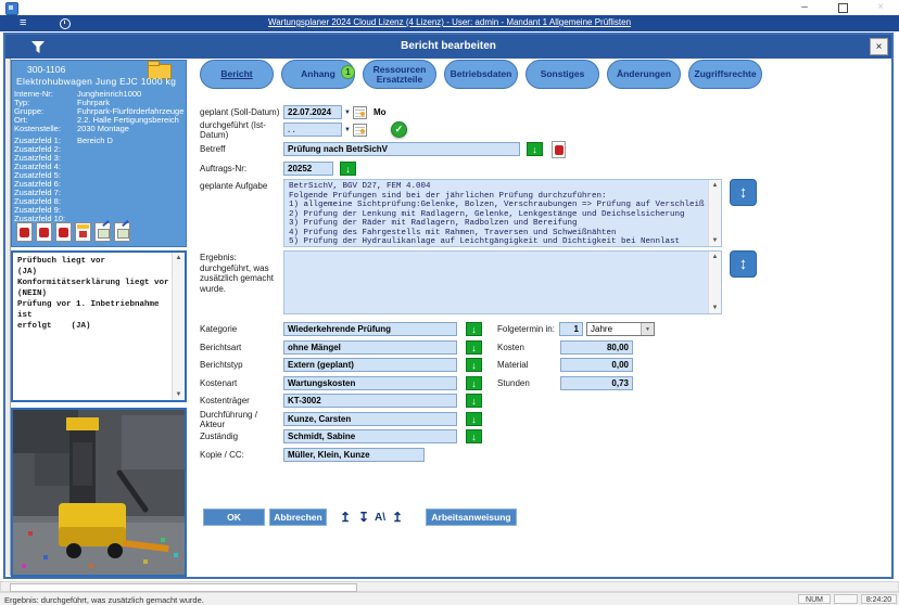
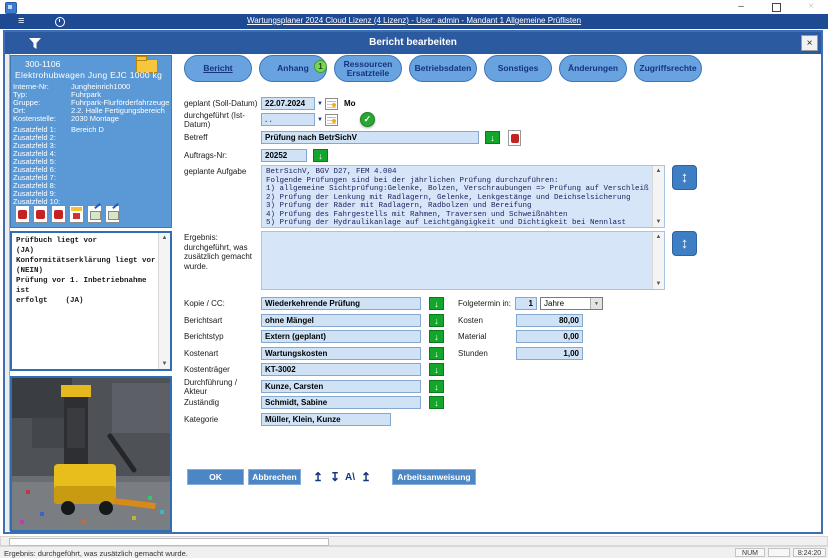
  –
  ×
  ≡
  Wartungsplaner 2024 Cloud Lizenz (4 Lizenz) - User: admin - Mandant 1 Allgemeine Prüflisten
  Bericht bearbeiten
  ×
  300-1106
  Elektrohubwagen Jung EJC 1000 kg
  Interne-Nr:
  Jungheinrich1000
  Typ:
  Fuhrpark
  Gruppe:
  Fuhrpark-Flurförderfahrzeuge
  Ort:
  2.2. Halle Fertigungsbereich
  Kostenstelle:
  2030 Montage
  Zusatzfeld 1:
  Bereich D
  Zusatzfeld 2:
  Zusatzfeld 3:
  Zusatzfeld 4:
  Zusatzfeld 5:
  Zusatzfeld 6:
  Zusatzfeld 7:
  Zusatzfeld 8:
  Zusatzfeld 9:
  Zusatzfeld 10:
  Prüfbuch liegt vor
  (JA)
  Konformitätserklärung liegt vor
  (NEIN)
  Prüfung vor 1. Inbetriebnahme ist
  erfolgt (JA)
  Bericht
  Anhang
  Ressourcen Ersatzteile
  Betriebsdaten
  Sonstiges
  Änderungen
  Zugriffsrechte
  1
  geplant (Soll-Datum)
  22.07.2024
  Mo
  durchgeführt (Ist-Datum)
  . .
  ✓
  Betreff
  Prüfung nach BetrSichV
  ↓
  Auftrags-Nr:
  20252
  ↓
  geplante Aufgabe
  BetrSichV, BGV D27, FEM 4.004
  Folgende Prüfungen sind bei der jährlichen Prüfung durchzuführen:
  1) allgemeine Sichtprüfung:Gelenke, Bolzen, Verschraubungen => Prüfung auf Verschleiß
  2) Prüfung der Lenkung mit Radlagern, Gelenke, Lenkgestänge und Deichselsicherung
  3) Prüfung der Räder mit Radlagern, Radbolzen und Bereifung
  4) Prüfung des Fahrgestells mit Rahmen, Traversen und Schweißnähten
  5) Prüfung der Hydraulikanlage auf Leichtgängigkeit und Dichtigkeit bei Nennlast
  ↕
  Ergebnis: durchgeführt, was zusätzlich gemacht wurde.
  ↕
- Kategorie
+ Kopie / CC:
  Wiederkehrende Prüfung
  ↓
  Berichtsart
  ohne Mängel
  ↓
  Berichtstyp
  Extern (geplant)
  ↓
  Kostenart
  Wartungskosten
  ↓
  Kostenträger
  KT-3002
  ↓
  Durchführung / Akteur
  Kunze, Carsten
  ↓
  Zuständig
  Schmidt, Sabine
  ↓
- Kopie / CC:
+ Kategorie
  Müller, Klein, Kunze
  Folgetermin in:
  1
  Jahre
  Kosten
  80,00
  Material
  0,00
  Stunden
- 0,73
+ 1,00
  OK
  Abbrechen
  ↥
  ↧
  A\
  ↥
  Arbeitsanweisung
  Ergebnis: durchgeführt, was zusätzlich gemacht wurde.
